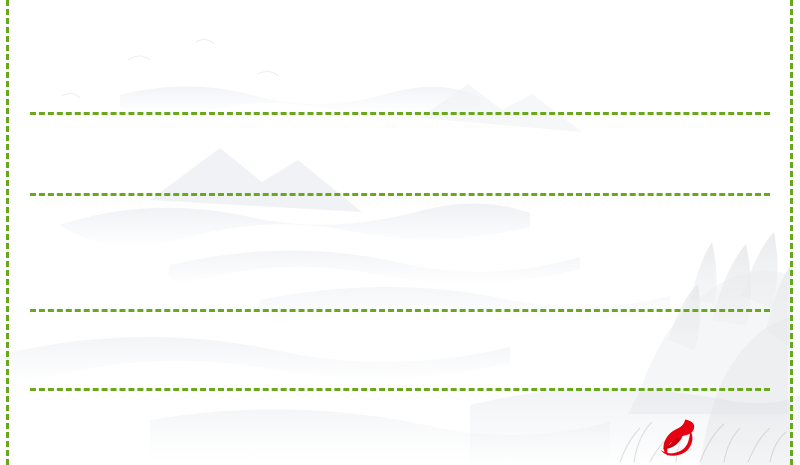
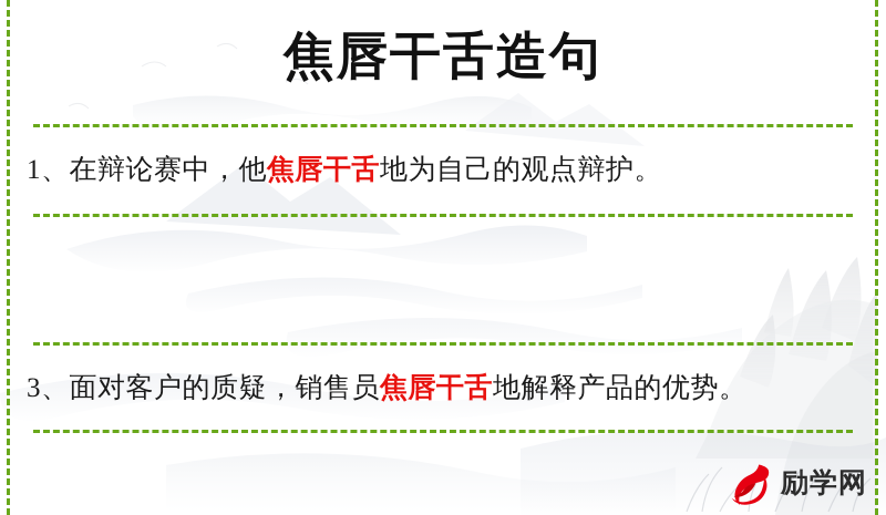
+ 焦唇干舌造句
+ 1、在辩论赛中，他焦唇干舌地为自己的观点辩护。
+ 3、面对客户的质疑，销售员焦唇干舌地解释产品的优势。
+ 励学网
